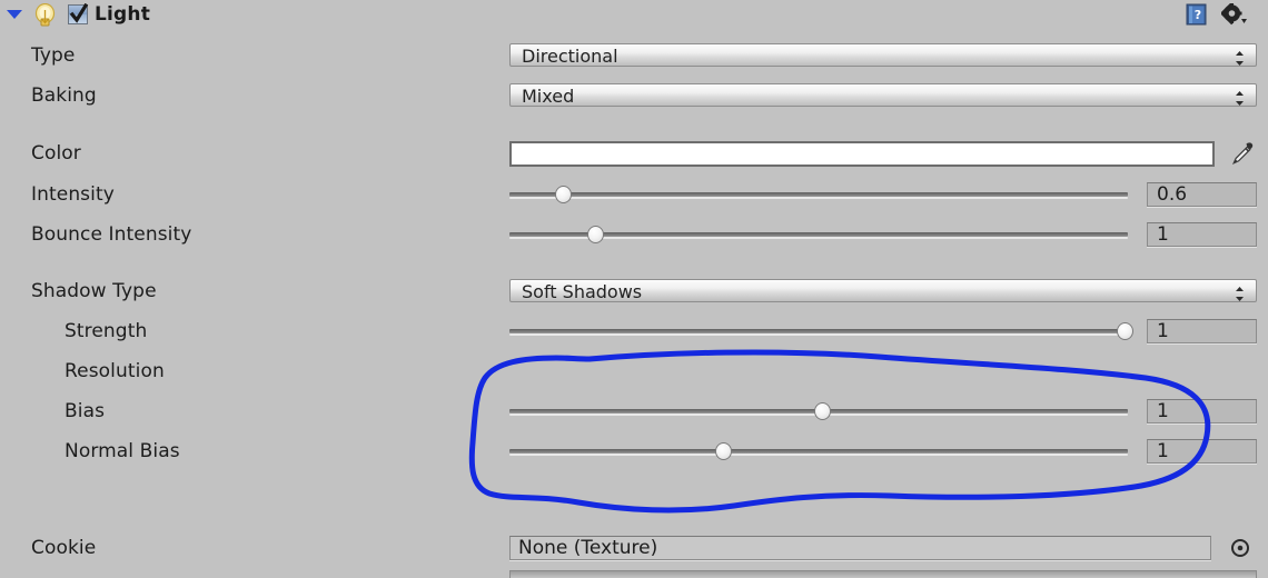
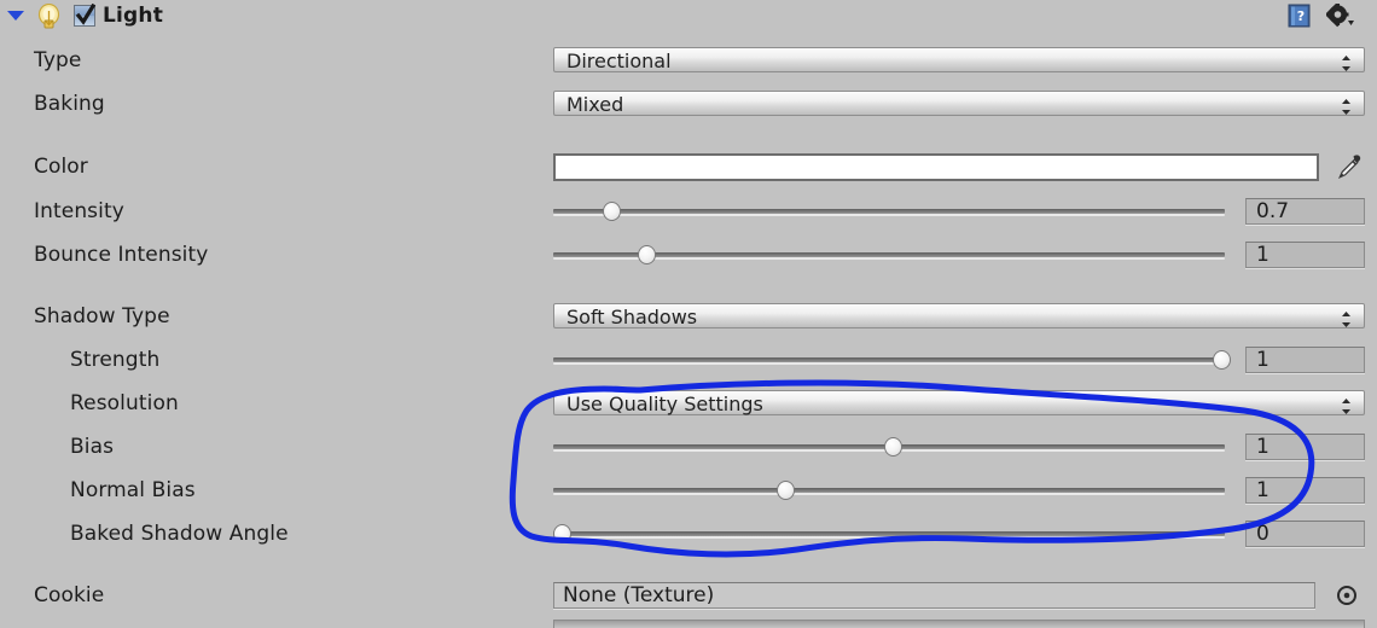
  Light
  ?
  Type
  Directional
  Baking
  Mixed
  Color
  Intensity
- 0.6
+ 0.7
  Bounce Intensity
  1
  Shadow Type
  Soft Shadows
  Strength
  1
  Resolution
+ Use Quality Settings
  Bias
  1
  Normal Bias
  1
+ Baked Shadow Angle
+ 0
  Cookie
  None (Texture)
